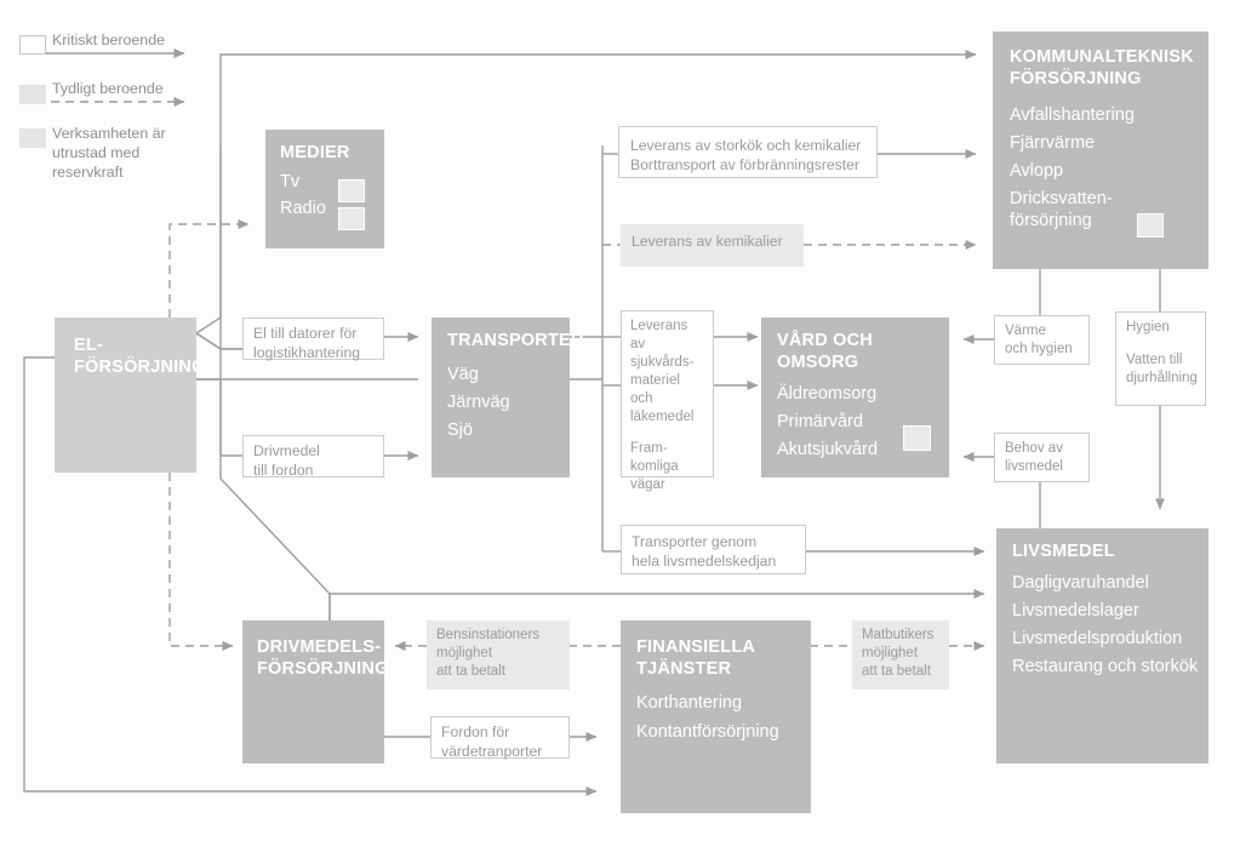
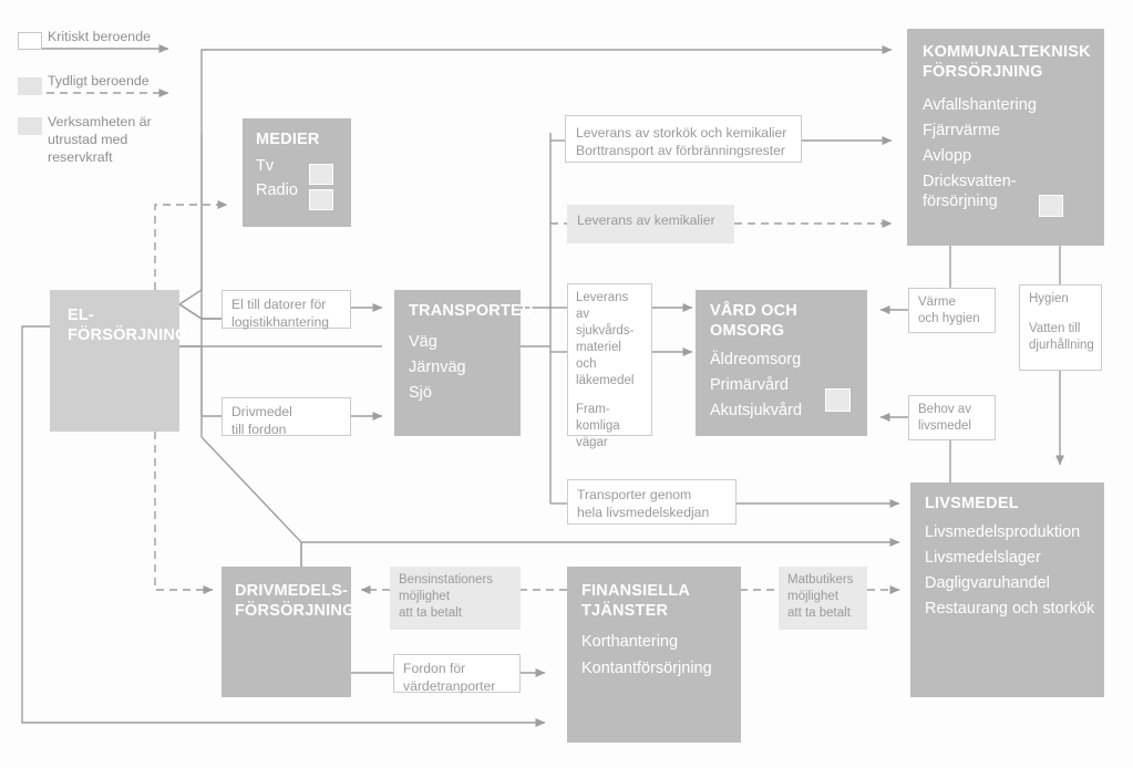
  Kritiskt beroende
  Tydligt beroende
  Verksamheten är utrustad med reservkraft
  EL-
  FÖRSÖRJNING
  MEDIER
  Tv
  Radio
  KOMMUNALTEKNISK
  FÖRSÖRJNING
  Avfallshantering
  Fjärrvärme
  Avlopp
  Dricksvatten-
  försörjning
  TRANSPORTER
  Väg
  Järnväg
  Sjö
  VÅRD OCH OMSORG
  Äldreomsorg
  Primärvård
  Akutsjukvård
  LIVSMEDEL
- Dagligvaruhandel
+ Livsmedelsproduktion
  Livsmedelslager
- Livsmedelsproduktion
+ Dagligvaruhandel
  Restaurang och storkök
  DRIVMEDELS-
  FÖRSÖRJNING
  FINANSIELLA
  TJÄNSTER
  Korthantering
  Kontantförsörjning
  Leverans av storkök och kemikalier
  Borttransport av förbränningsrester
  Leverans av kemikalier
  El till datorer för
  logistikhantering
  Drivmedel
  till fordon
  Leverans av
  sjukvårds-
  materiel och
  läkemedel
  Fram-
  komliga
  vägar
  Värme
  och hygien
  Hygien
  Vatten till
  djurhållning
  Behov av
  livsmedel
  Transporter genom
  hela livsmedelskedjan
  Bensinstationers
  möjlighet
  att ta betalt
  Matbutikers
  möjlighet
  att ta betalt
  Fordon för
  värdetranporter
